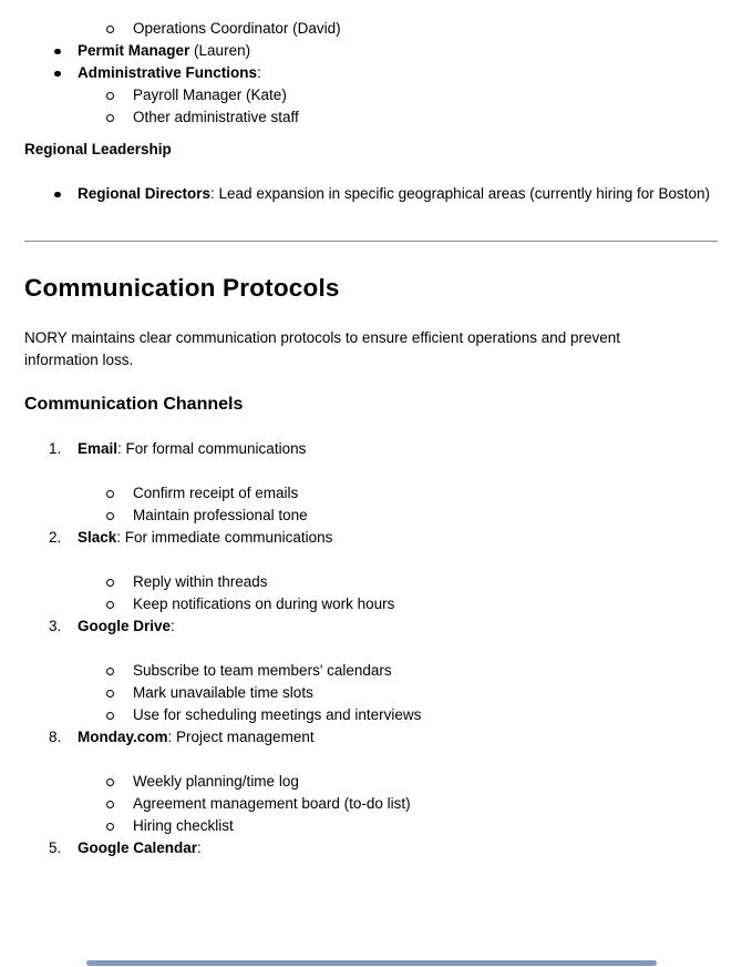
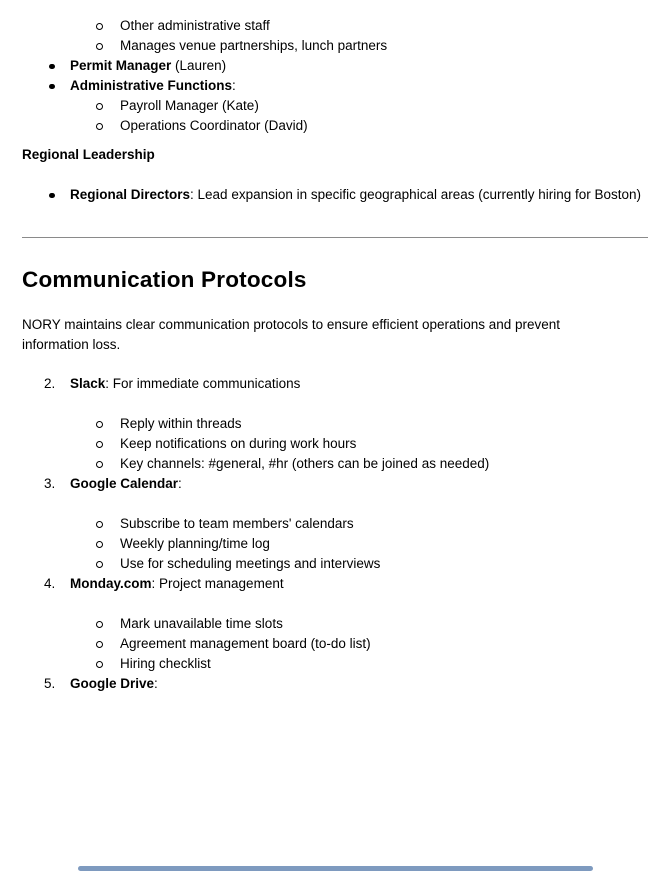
- Operations Coordinator (David)
+ Other administrative staff
+ Manages venue partnerships, lunch partners
  Permit Manager (Lauren)
  Administrative Functions:
  Payroll Manager (Kate)
- Other administrative staff
+ Operations Coordinator (David)
  Regional Leadership
  Regional Directors: Lead expansion in specific geographical areas (currently hiring for Boston)
  Communication Protocols
  NORY maintains clear communication protocols to ensure efficient operations and prevent information loss.
- Communication Channels
- 1.
- Email: For formal communications
- Confirm receipt of emails
- Maintain professional tone
  2.
  Slack: For immediate communications
  Reply within threads
  Keep notifications on during work hours
+ Key channels: #general, #hr (others can be joined as needed)
  3.
- Google Drive:
+ Google Calendar:
  Subscribe to team members' calendars
- Mark unavailable time slots
+ Weekly planning/time log
  Use for scheduling meetings and interviews
- 8.
+ 4.
  Monday.com: Project management
- Weekly planning/time log
+ Mark unavailable time slots
  Agreement management board (to-do list)
  Hiring checklist
  5.
- Google Calendar:
+ Google Drive:
